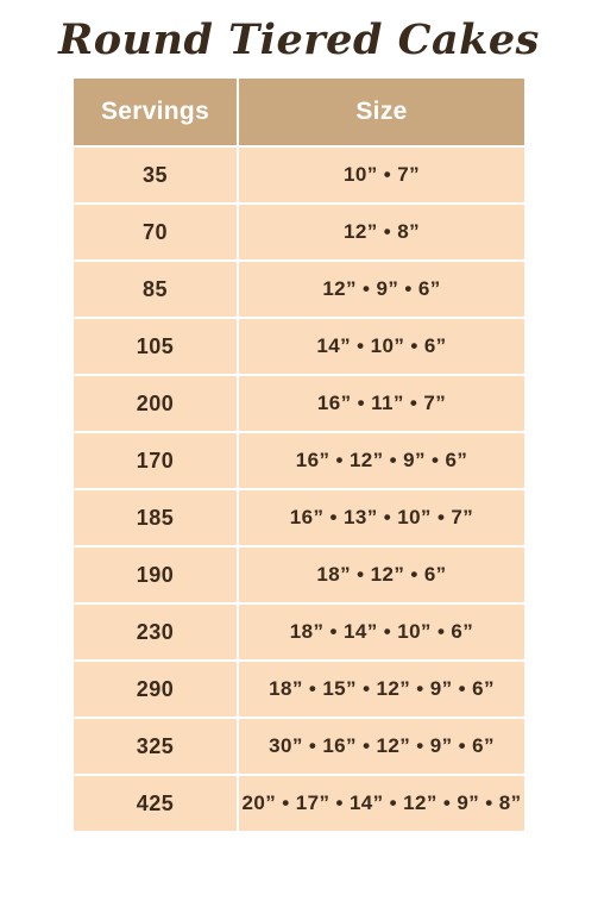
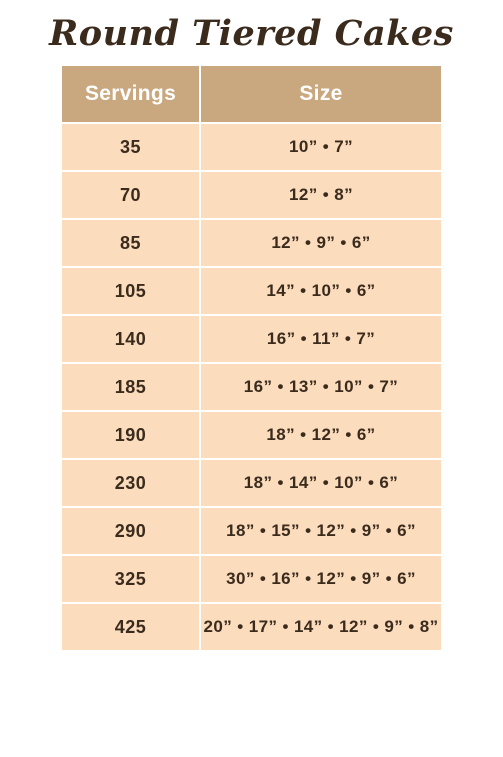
  Round Tiered Cakes
  Servings	Size
  35	10” • 7”
  70	12” • 8”
  85	12” • 9” • 6”
  105	14” • 10” • 6”
- 200	16” • 11” • 7”
+ 140	16” • 11” • 7”
- 170	16” • 12” • 9” • 6”
  185	16” • 13” • 10” • 7”
  190	18” • 12” • 6”
  230	18” • 14” • 10” • 6”
  290	18” • 15” • 12” • 9” • 6”
  325	30” • 16” • 12” • 9” • 6”
  425	20” • 17” • 14” • 12” • 9” • 8”
